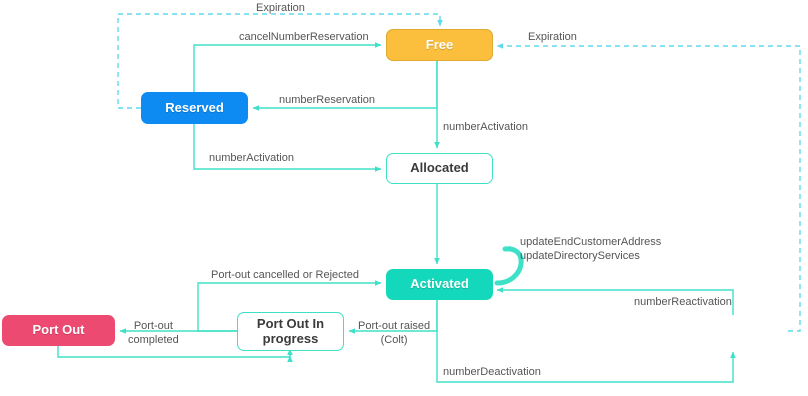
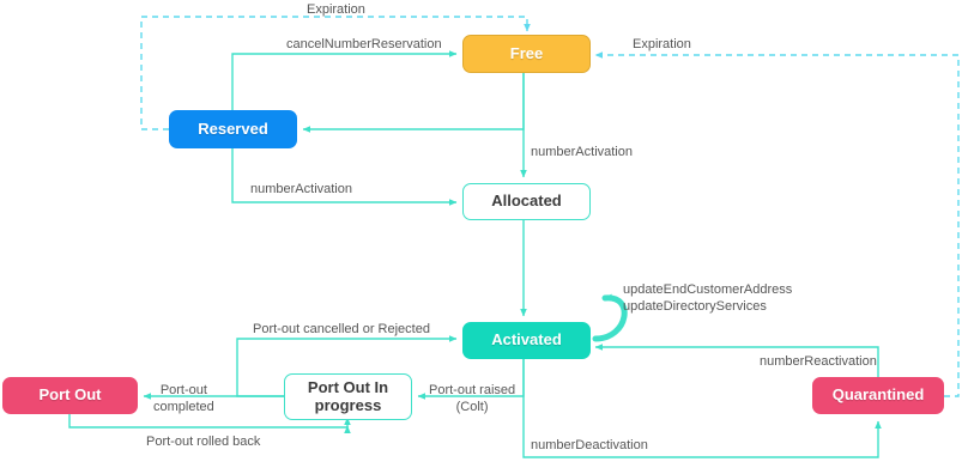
  Free
  Reserved
  Allocated
  Activated
  Port Out
  Port Out In
  progress
+ Quarantined
  Expiration
  cancelNumberReservation
  Expiration
- numberReservation
  numberActivation
  numberActivation
  updateEndCustomerAddress
  updateDirectoryServices
  Port-out cancelled or Rejected
  numberReactivation
  Port-out
  completed
  Port-out raised
  (Colt)
+ Port-out rolled back
  numberDeactivation
